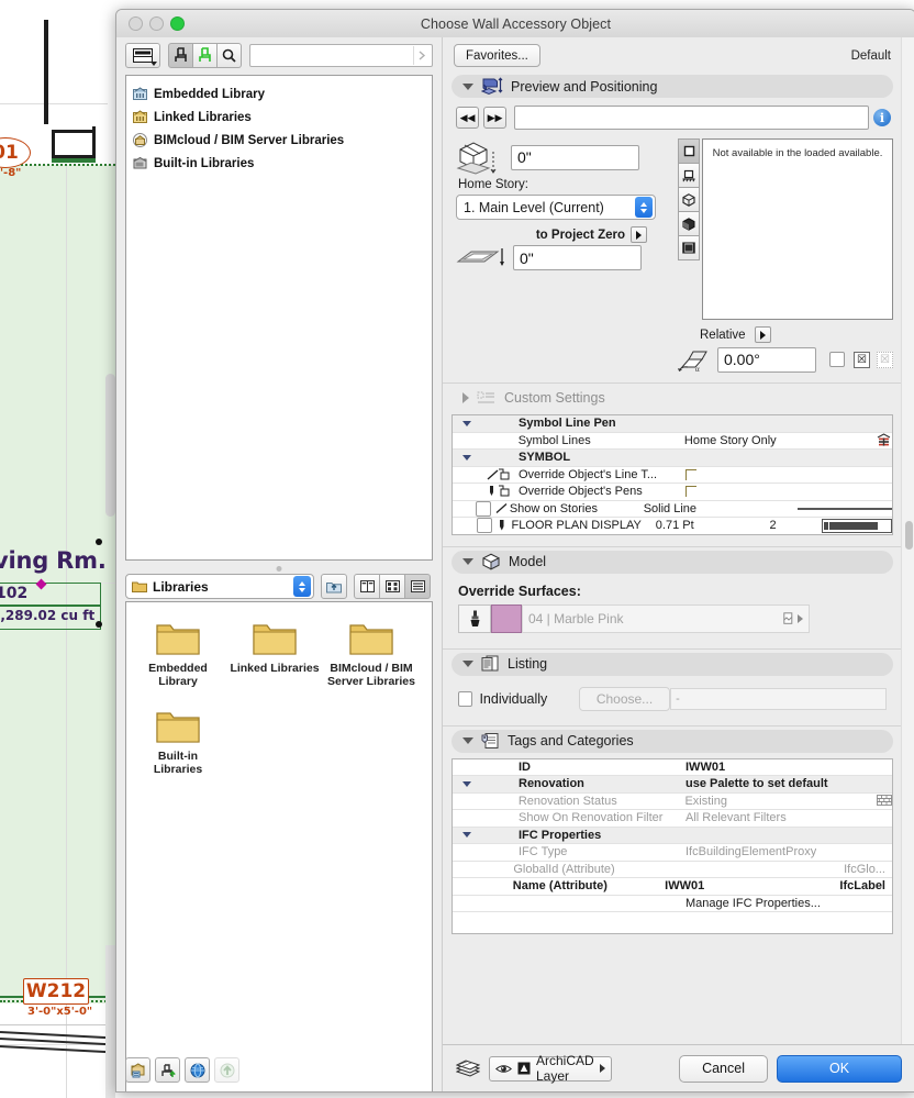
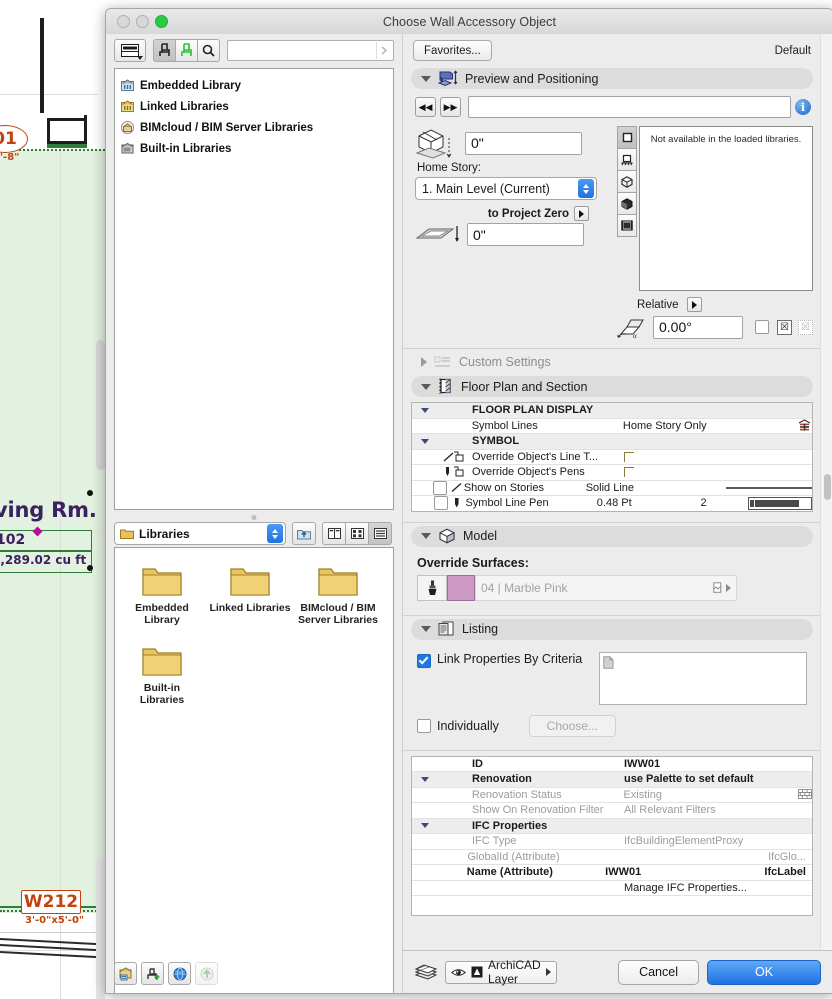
  '-8"
  ving Rm.
  102
  ,289.02 cu ft
  W212
  3'-0"x5'-0"
  Choose Wall Accessory Object
  Embedded Library
  Linked Libraries
  BIMcloud / BIM Server Libraries
  Built-in Libraries
  Libraries
  Embedded Library
  Linked Libraries
  BIMcloud / BIM Server Libraries
  Built-in Libraries
  Favorites...
  Default
  Preview and Positioning
  ◀◀
  ▶▶
  i
  0"
  Home Story:
  1. Main Level (Current)
  to Project Zero
  0"
- Not available in the loaded available.
+ Not available in the loaded libraries.
  Relative
  α
  0.00°
  ☒
  ☒
  Custom Settings
+ Floor Plan and Section
- Symbol Line Pen
+ FLOOR PLAN DISPLAY
  Symbol Lines
  Home Story Only
  SYMBOL
  Override Object's Line T...
  Override Object's Pens
  Show on Stories
  Solid Line
- FLOOR PLAN DISPLAY
+ Symbol Line Pen
- 0.71 Pt
+ 0.48 Pt
  2
  Model
  Override Surfaces:
  04 | Marble Pink
  Listing
+ Link Properties By Criteria
  Individually
  Choose...
- -
- Tags and Categories
  ID
  IWW01
  Renovation
  use Palette to set default
  Renovation Status
  Existing
  Show On Renovation Filter
  All Relevant Filters
  IFC Properties
  IFC Type
  IfcBuildingElementProxy
  GlobalId (Attribute)
  IfcGlo...
  Name (Attribute)
  IWW01
  IfcLabel
  Manage IFC Properties...
  ArchiCAD Layer
  Cancel
  OK
